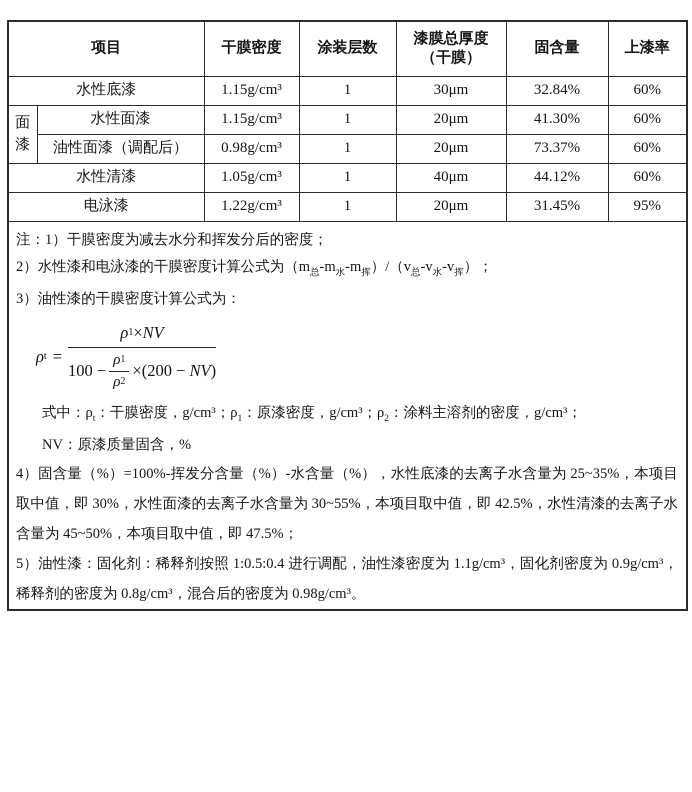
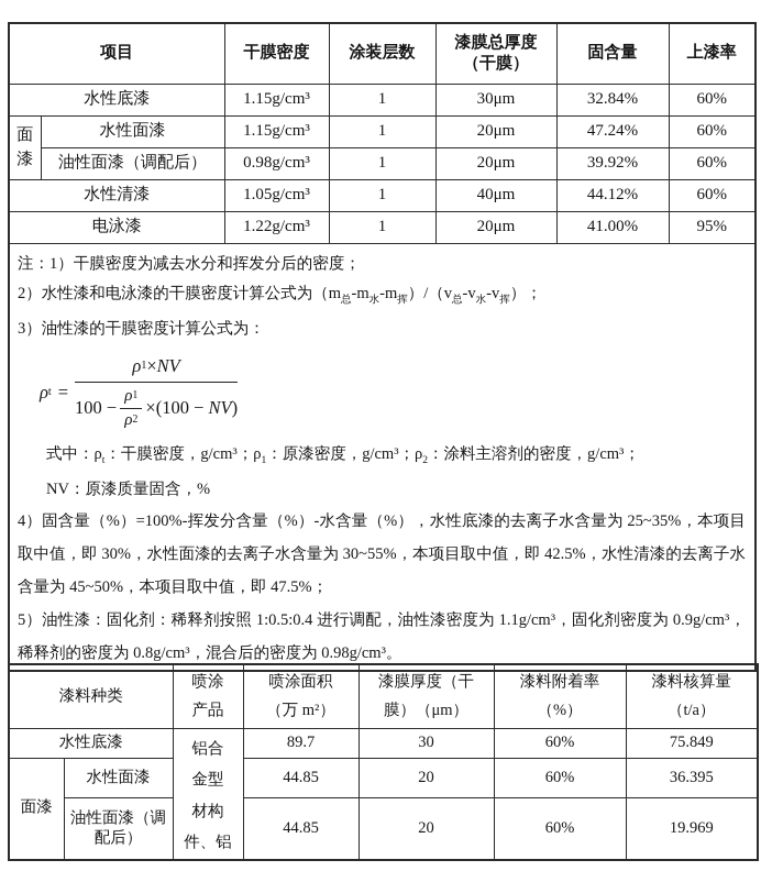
  项目	干膜密度	涂装层数	漆膜总厚度 （干膜）	固含量	上漆率
  水性底漆	1.15g/cm³	1	30μm	32.84%	60%
- 面漆	水性面漆	1.15g/cm³	1	20μm	41.30%	60%
+ 面漆	水性面漆	1.15g/cm³	1	20μm	47.24%	60%
- 油性面漆（调配后）	0.98g/cm³	1	20μm	73.37%	60%
+ 油性面漆（调配后）	0.98g/cm³	1	20μm	39.92%	60%
  水性清漆	1.05g/cm³	1	40μm	44.12%	60%
- 电泳漆	1.22g/cm³	1	20μm	31.45%	95%
+ 电泳漆	1.22g/cm³	1	20μm	41.00%	95%
- 注：1）干膜密度为减去水分和挥发分后的密度； 2）水性漆和电泳漆的干膜密度计算公式为（m总-m水-m挥）/（v总-v水-v挥）； 3）油性漆的干膜密度计算公式为： ρt = ρ1×NV 100 − ρ1 ρ2 ×(200 − NV) 式中：ρt：干膜密度，g/cm³；ρ1：原漆密度，g/cm³；ρ2：涂料主溶剂的密度，g/cm³； NV：原漆质量固含，% 4）固含量（%）=100%-挥发分含量（%）-水含量（%），水性底漆的去离子水含量为 25~35%，本项目取中值，即 30%，水性面漆的去离子水含量为 30~55%，本项目取中值，即 42.5%，水性清漆的去离子水含量为 45~50%，本项目取中值，即 47.5%； 5）油性漆：固化剂：稀释剂按照 1:0.5:0.4 进行调配，油性漆密度为 1.1g/cm³，固化剂密度为 0.9g/cm³，稀释剂的密度为 0.8g/cm³，混合后的密度为 0.98g/cm³。
+ 注：1）干膜密度为减去水分和挥发分后的密度； 2）水性漆和电泳漆的干膜密度计算公式为（m总-m水-m挥）/（v总-v水-v挥）； 3）油性漆的干膜密度计算公式为： ρt = ρ1×NV 100 − ρ1 ρ2 ×(100 − NV) 式中：ρt：干膜密度，g/cm³；ρ1：原漆密度，g/cm³；ρ2：涂料主溶剂的密度，g/cm³； NV：原漆质量固含，% 4）固含量（%）=100%-挥发分含量（%）-水含量（%），水性底漆的去离子水含量为 25~35%，本项目取中值，即 30%，水性面漆的去离子水含量为 30~55%，本项目取中值，即 42.5%，水性清漆的去离子水含量为 45~50%，本项目取中值，即 47.5%； 5）油性漆：固化剂：稀释剂按照 1:0.5:0.4 进行调配，油性漆密度为 1.1g/cm³，固化剂密度为 0.9g/cm³，稀释剂的密度为 0.8g/cm³，混合后的密度为 0.98g/cm³。
+ 漆料种类	喷涂 产品	喷涂面积 （万 m²）	漆膜厚度（干 膜）（μm）	漆料附着率 （%）	漆料核算量 （t/a）
+ 水性底漆	铝合 金型 材构 件、铝	89.7	30	60%	75.849
+ 面漆	水性面漆	44.85	20	60%	36.395
+ 油性面漆（调配后）	44.85	20	60%	19.969
